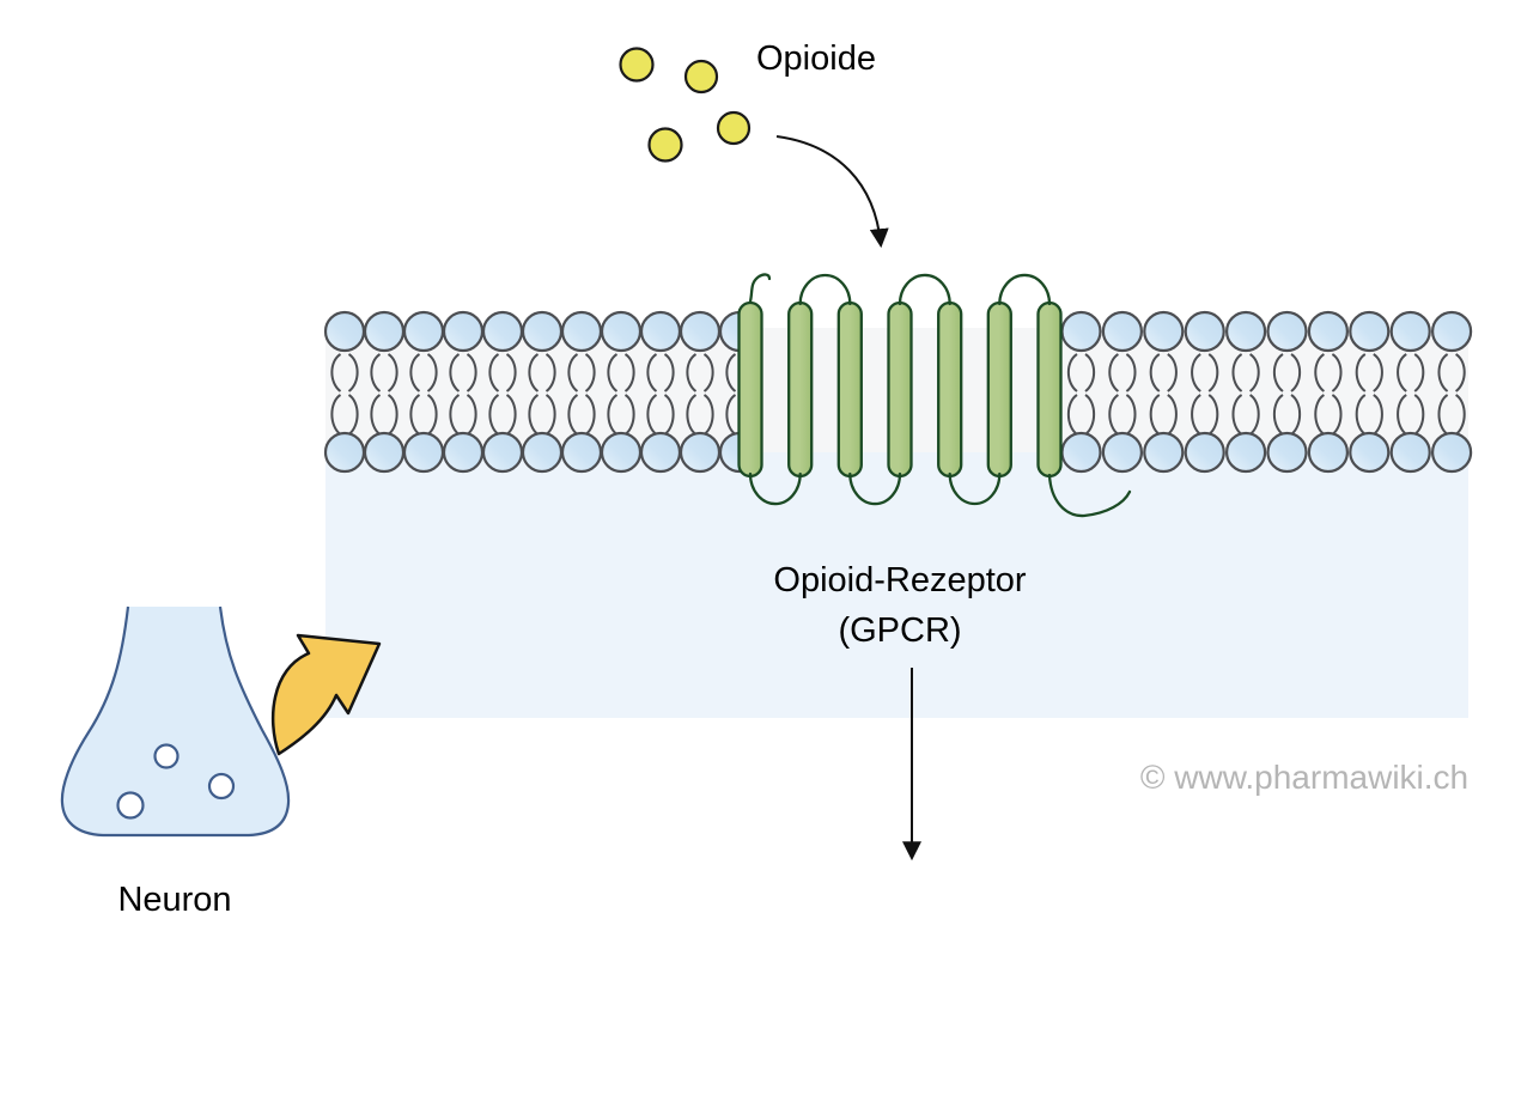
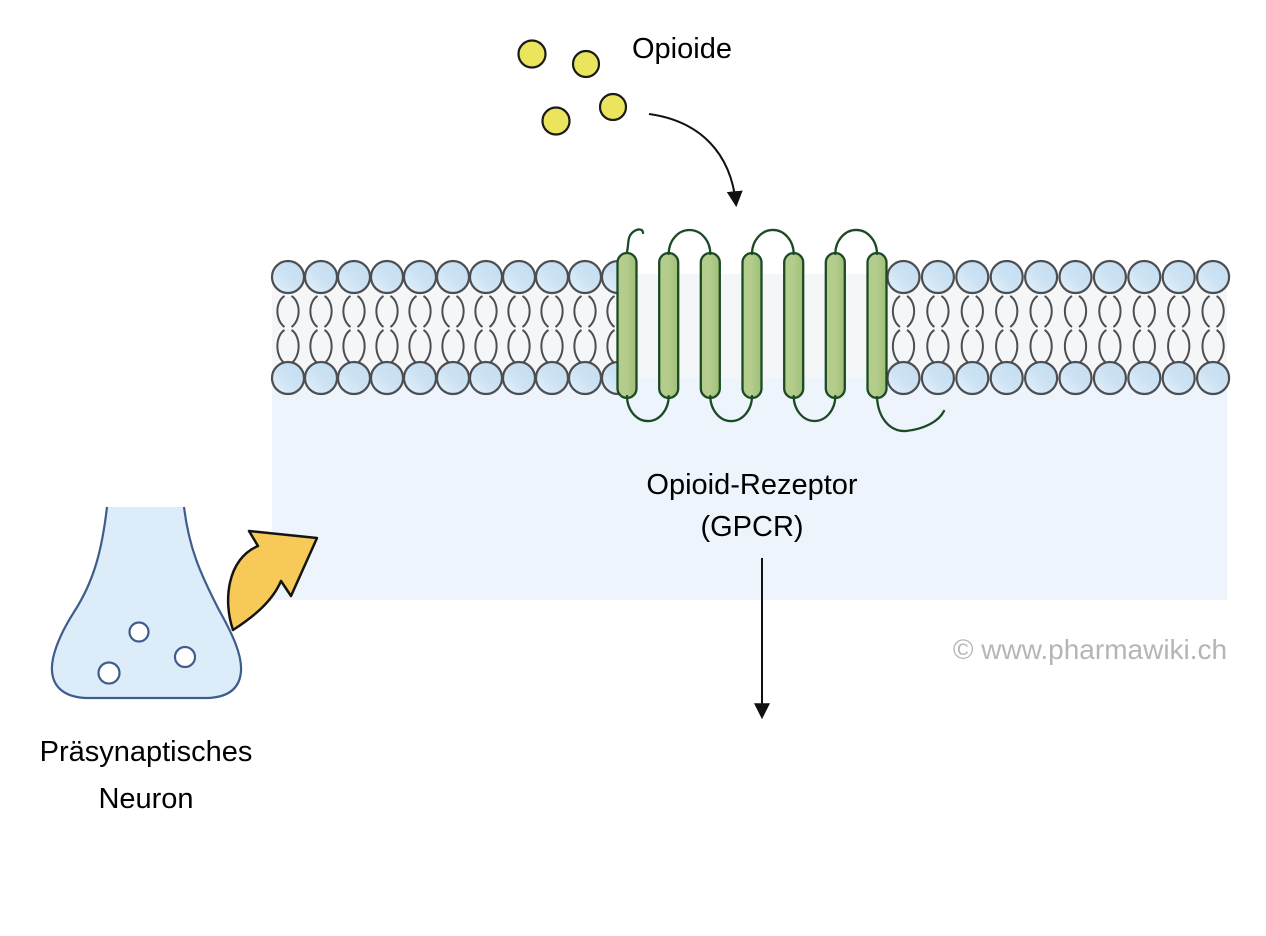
  Opioide
  Opioid-Rezeptor
  (GPCR)
+ Präsynaptisches
  Neuron
  © www.pharmawiki.ch
